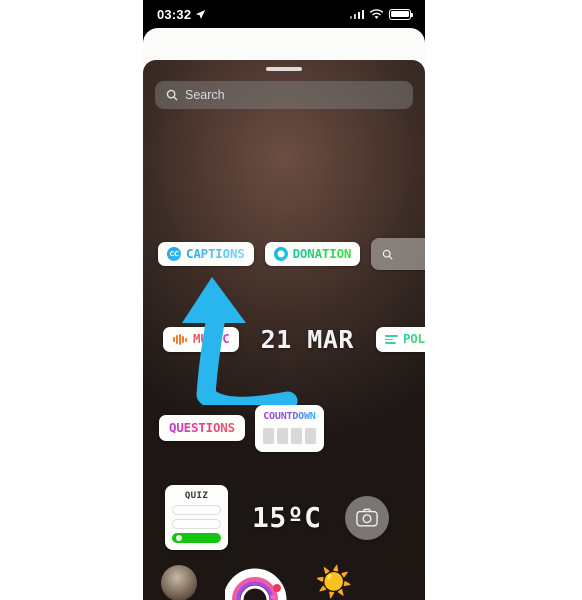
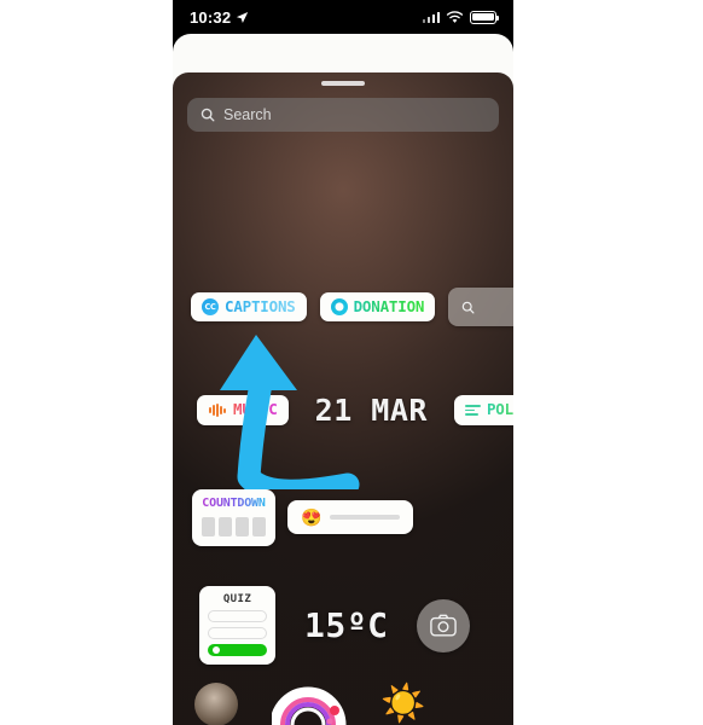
- 03:32
+ 10:32
  Search
  CC
  CAPTIONS
  DONATION
  21 MAR
  POL
- QUESTIONS
  COUNTDOWN
+ 😍
  QUIZ
  15ºC
  ☀️
